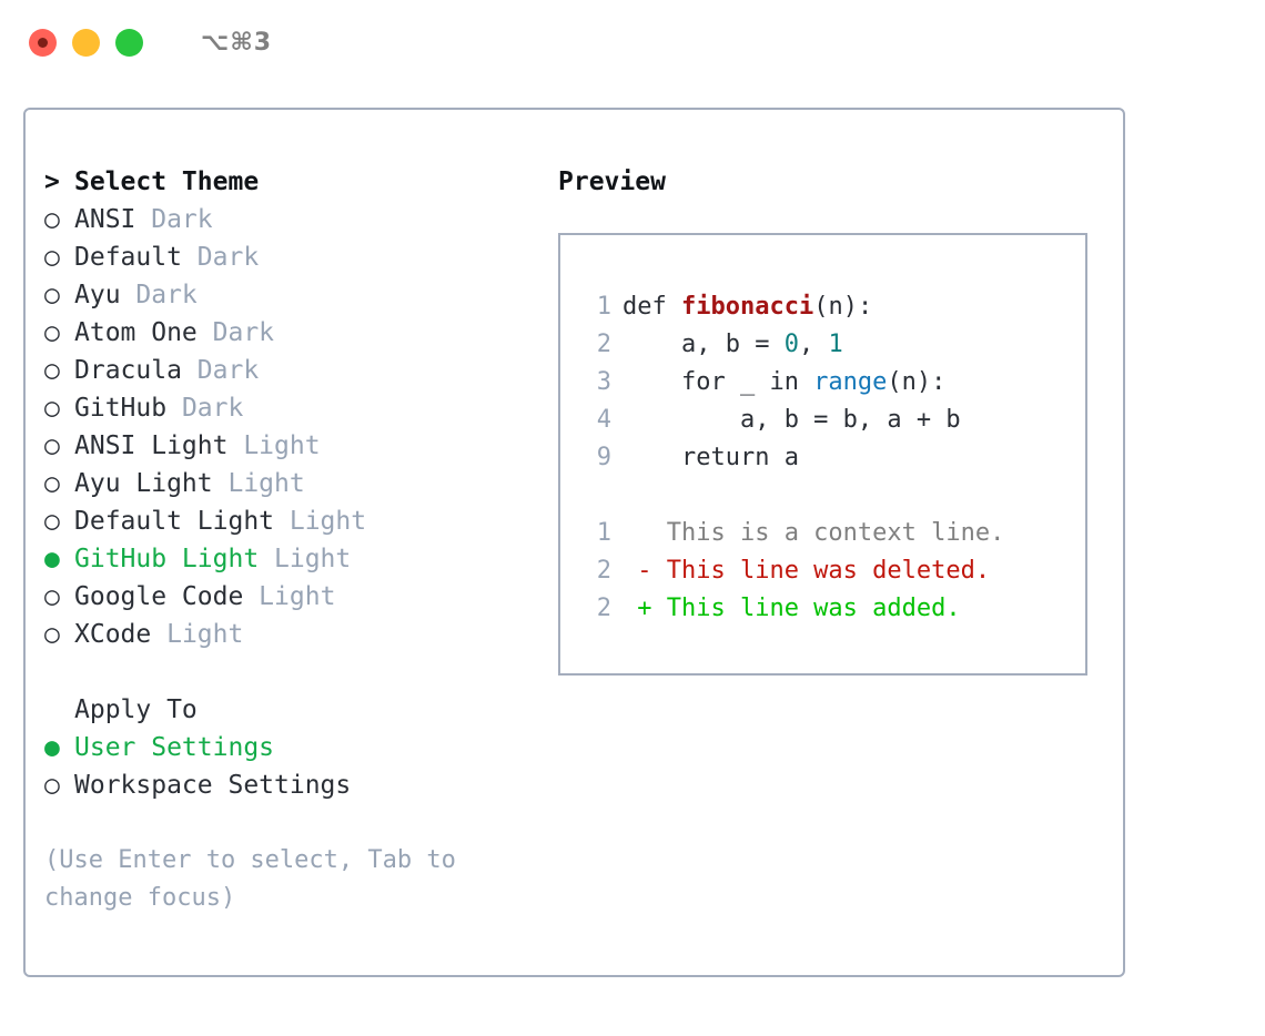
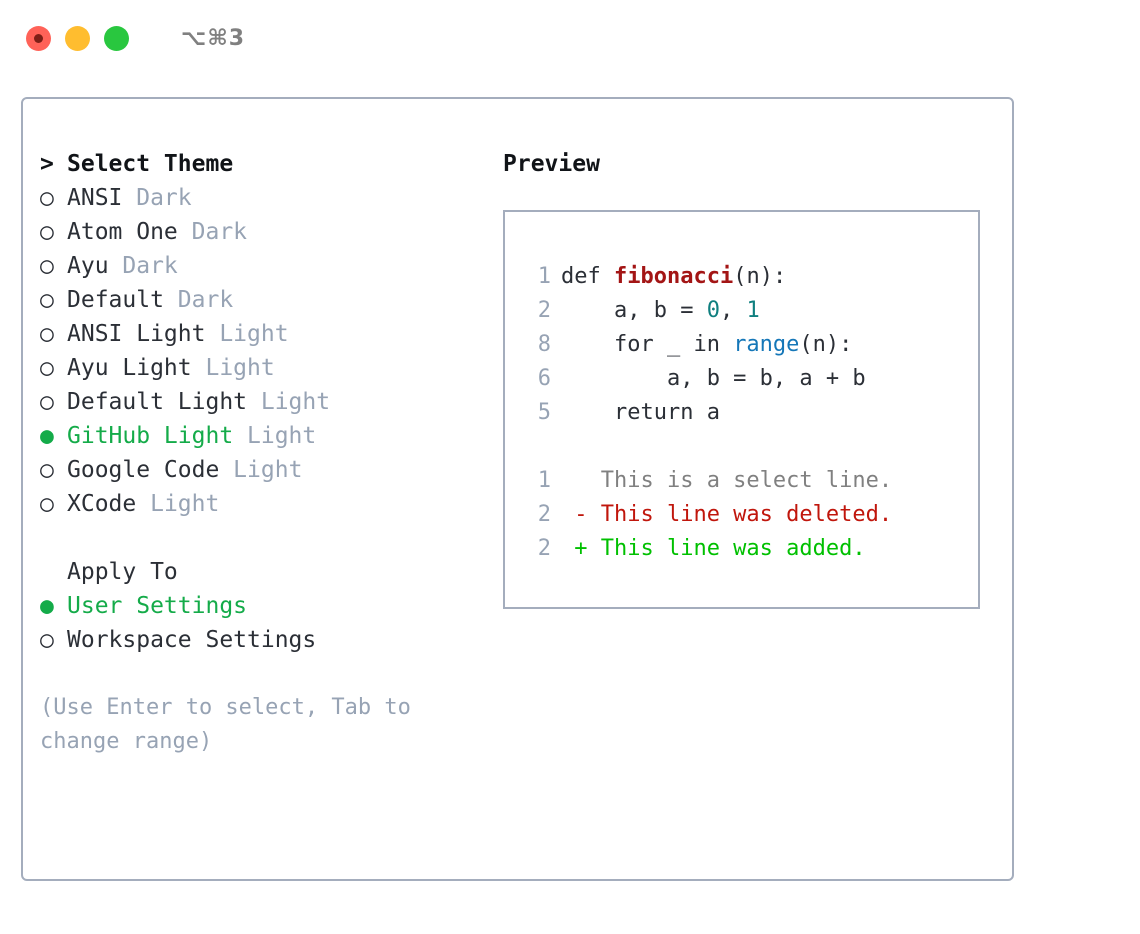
  ⌥⌘3
  > Select Theme
  ○ ANSI Dark
- ○ Default Dark
+ ○ Atom One Dark
  ○ Ayu Dark
- ○ Atom One Dark
+ ○ Default Dark
- ○ Dracula Dark
- ○ GitHub Dark
  ○ ANSI Light Light
  ○ Ayu Light Light
  ○ Default Light Light
  ● GitHub Light Light
  ○ Google Code Light
  ○ XCode Light
  Apply To
  ● User Settings
  ○ Workspace Settings
- (Use Enter to select, Tab to change focus)
+ (Use Enter to select, Tab to change range)
  Preview
  1 def fibonacci(n):
  2 a, b = 0, 1
- 3 for _ in range(n):
+ 8 for _ in range(n):
- 4 a, b = b, a + b
+ 6 a, b = b, a + b
- 9 return a
+ 5 return a
- 1 This is a context line.
+ 1 This is a select line.
  2 - This line was deleted.
  2 + This line was added.
